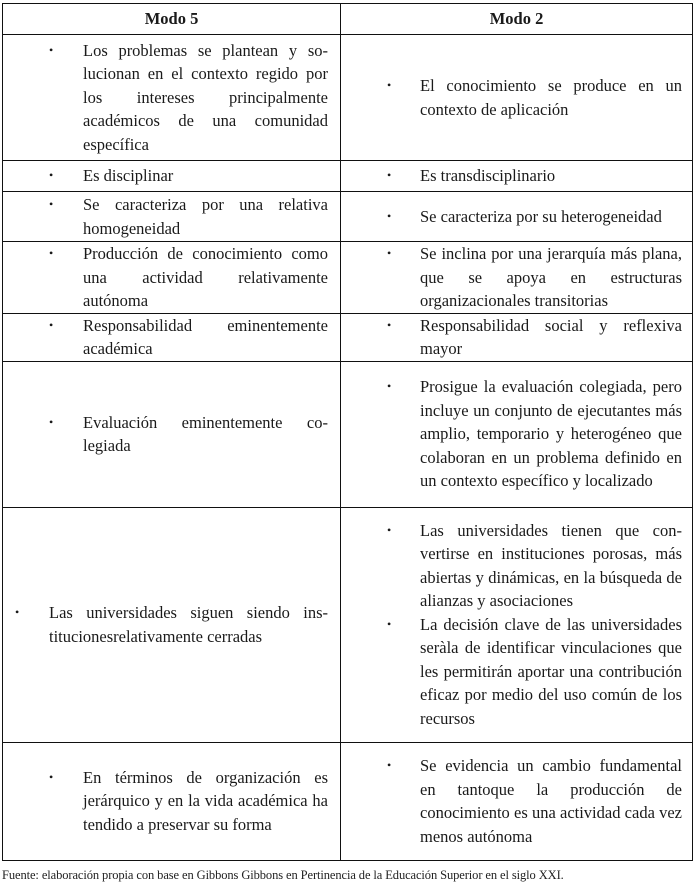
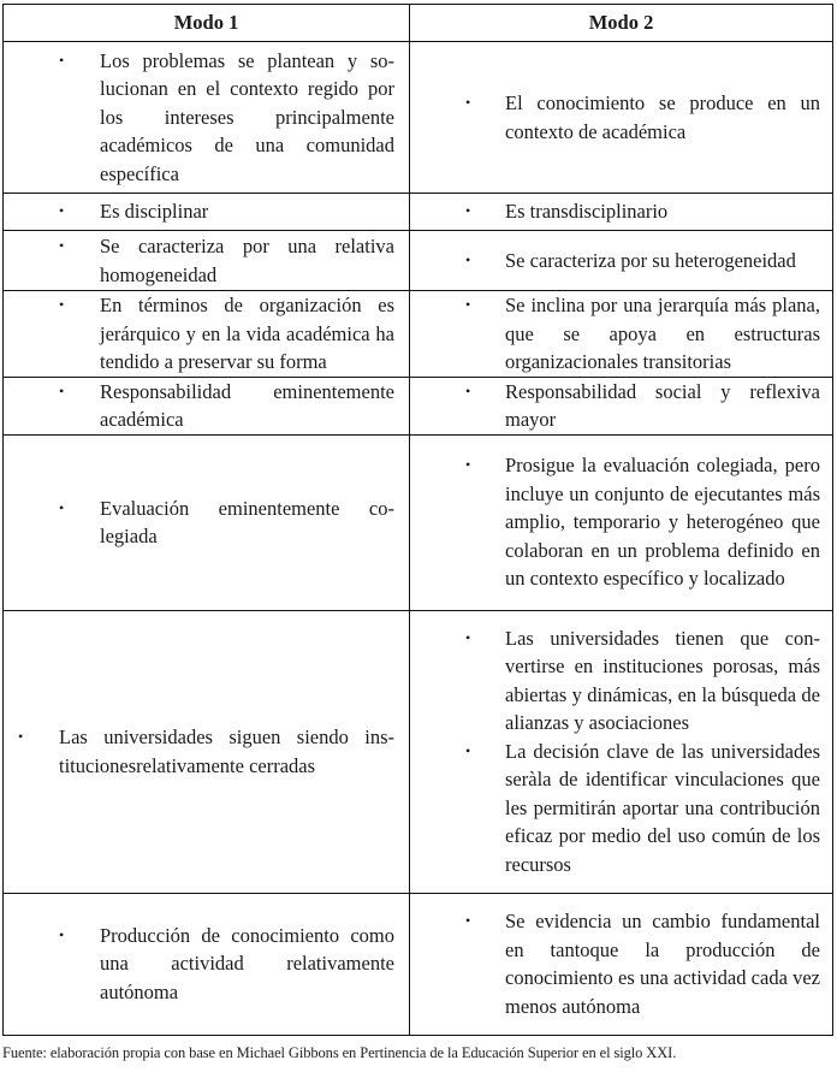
- Modo 5	Modo 2
+ Modo 1	Modo 2
- • Los problemas se plantean y so­ucionan en el contexto regido por los intereses principalmente académicos de una comunidad específica	• El conocimiento se produce en un contexto de aplicación
+ • Los problemas se plantean y so­ucionan en el contexto regido por los intereses principalmente académicos de una comunidad específica	• El conocimiento se produce en un contexto de académica
  • Es disciplinar	• Es transdisciplinario
  • Se caracteriza por una relativa homogeneidad	• Se caracteriza por su heterogeneidad
- • Producción de conocimiento como una actividad relativa­mente autónoma	• Se inclina por una jerarquía más plana, que se apoya en estructuras organizacionales transitorias
+ • En términos de organización es jerárquico y en la vida académica ha tendido a preservar su forma	• Se inclina por una jerarquía más plana, que se apoya en estructuras organizacionales transitorias
  • Responsabilidad eminentemente académica	• Responsabilidad social y reflexiva mayor
  • Evaluación eminentemente co­egiada	• Prosigue la evaluación colegiada, pero incluye un conjunto de eje­cutantes más amplio, temporario y heterogéneo que colaboran en un problema definido en un contexto específico y localizado
  • Las universidades siguen siendo ins­itucionesrelativamente cerradas	• Las universidades tienen que con­ertirse en instituciones porosas, más abiertas y dinámicas, en la bús­queda de alianzas y asociaciones• La decisión clave de las universi­dades seràla de identificar vincula­ciones que les permitirán aportar una contribución eficaz por medio del uso común de los recursos
- • En términos de organización es jerárquico y en la vida académica ha tendido a preservar su forma	• Se evidencia un cambio funda­mental en tantoque la producción de conocimiento es una actividad cada vez menos autónoma
+ • Producción de conocimiento como una actividad relativa­mente autónoma	• Se evidencia un cambio funda­mental en tantoque la producción de conocimiento es una actividad cada vez menos autónoma
- Fuente: elaboración propia con base en Gibbons Gibbons en Pertinencia de la Educación Superior en el siglo XXI.
+ Fuente: elaboración propia con base en Michael Gibbons en Pertinencia de la Educación Superior en el siglo XXI.
